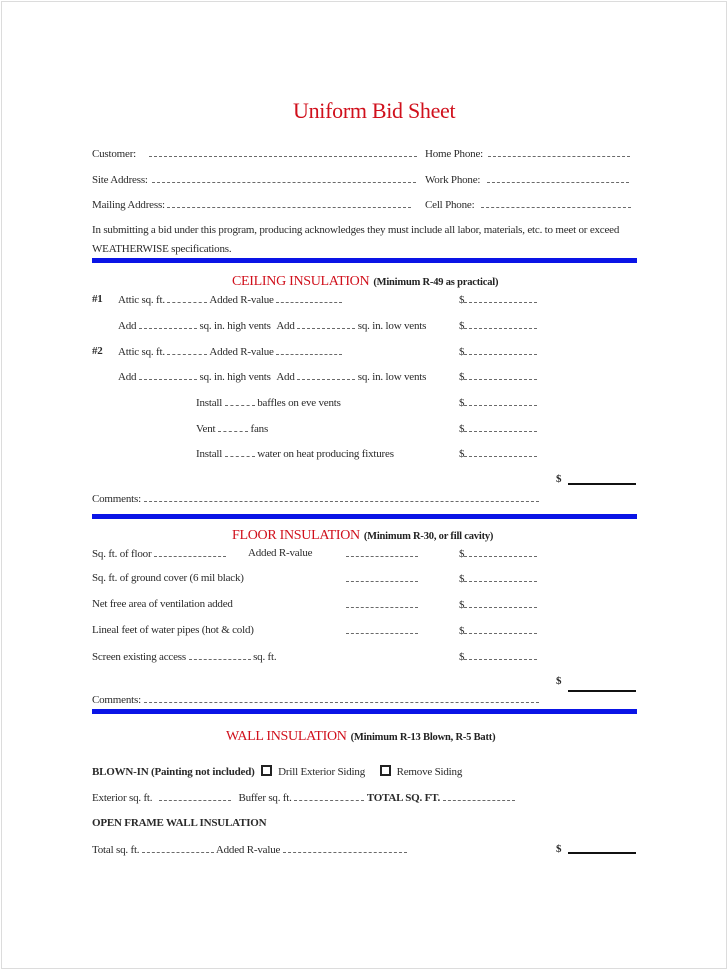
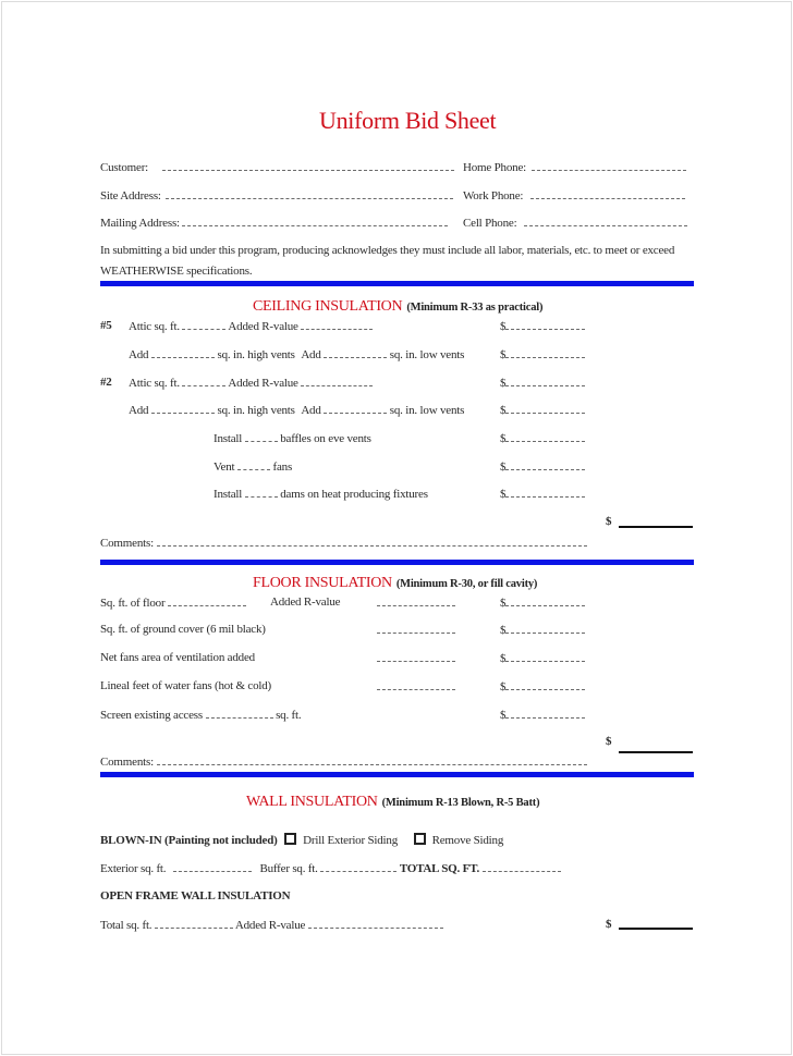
  Uniform Bid Sheet
  Customer:
  Site Address:
  Mailing Address:
  Home Phone:
  Work Phone:
  Cell Phone:
  In submitting a bid under this program, producing acknowledges they must include all labor, materials, etc. to meet or exceed
  WEATHERWISE specifications.
- CEILING INSULATION (Minimum R-49 as practical)
+ CEILING INSULATION (Minimum R-33 as practical)
- #1
+ #5
  Attic sq. ft. Added R-value
  $
  Add sq. in. high vents Add sq. in. low vents
  $
  #2
  Attic sq. ft. Added R-value
  $
  Add sq. in. high vents Add sq. in. low vents
  $
  Install baffles on eve vents
  $
  Vent fans
  $
- Install water on heat producing fixtures
+ Install dams on heat producing fixtures
  $
  $
  Comments:
  FLOOR INSULATION (Minimum R-30, or fill cavity)
  Sq. ft. of floor
  Added R-value
  $
  Sq. ft. of ground cover (6 mil black)
  $
- Net free area of ventilation added
+ Net fans area of ventilation added
  $
- Lineal feet of water pipes (hot & cold)
+ Lineal feet of water fans (hot & cold)
  $
  Screen existing access sq. ft.
  $
  $
  Comments:
  WALL INSULATION (Minimum R-13 Blown, R-5 Batt)
  BLOWN-IN (Painting not included) Drill Exterior Siding Remove Siding
  Exterior sq. ft. Buffer sq. ft. TOTAL SQ. FT.
  OPEN FRAME WALL INSULATION
  Total sq. ft. Added R-value
  $
